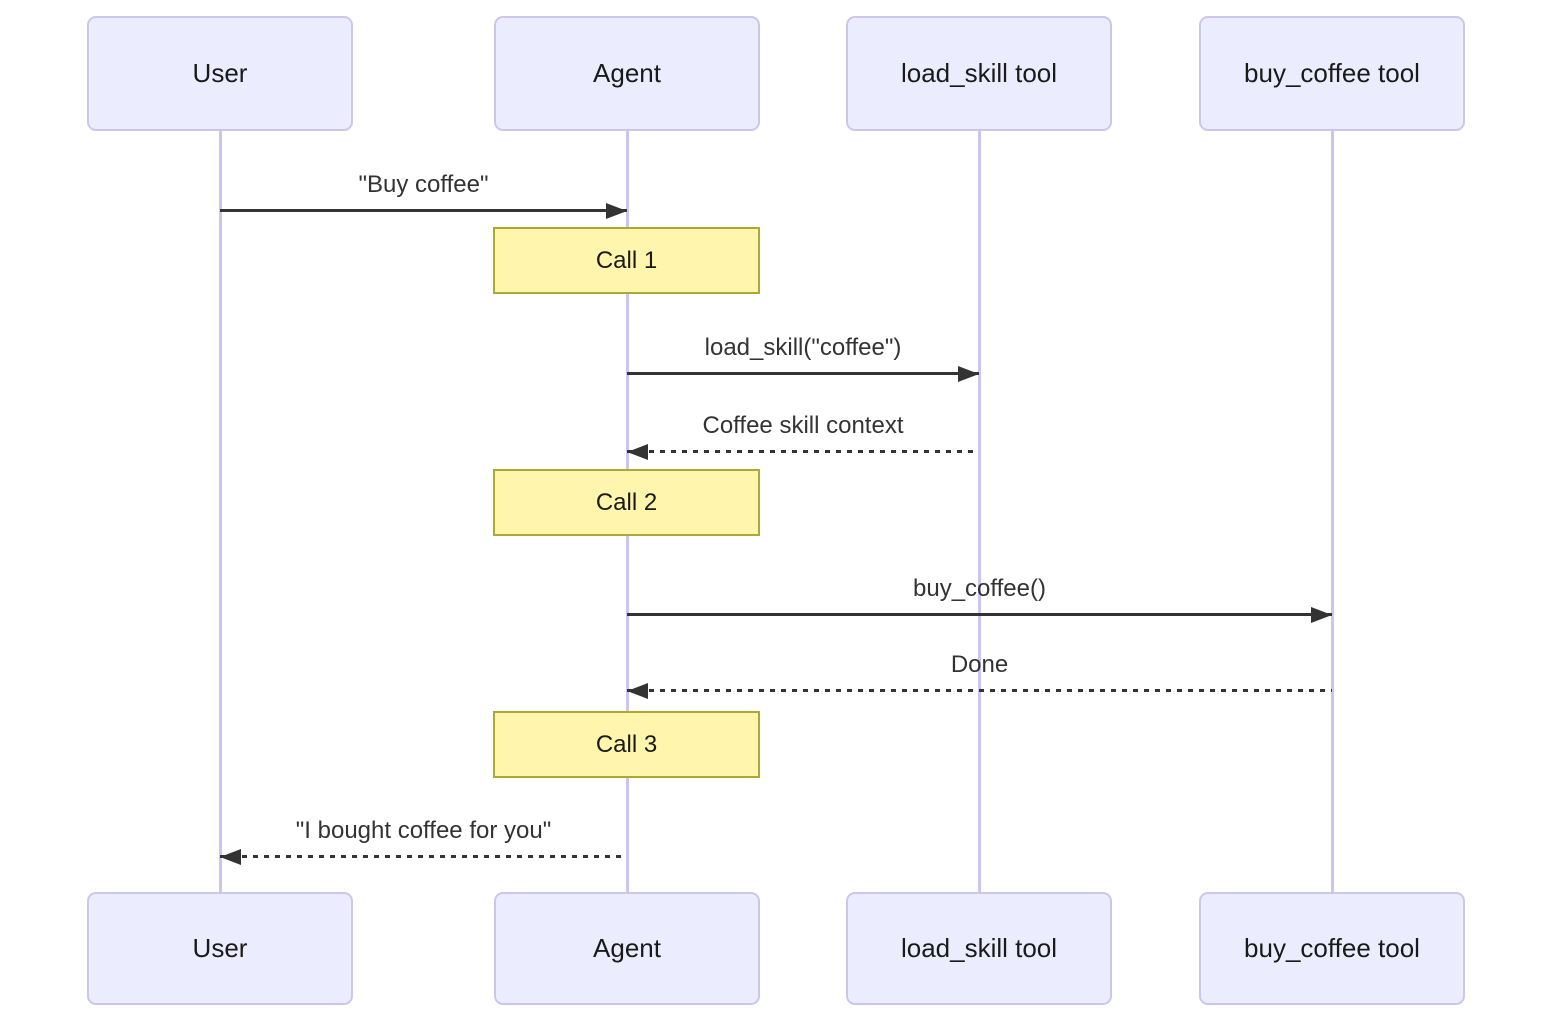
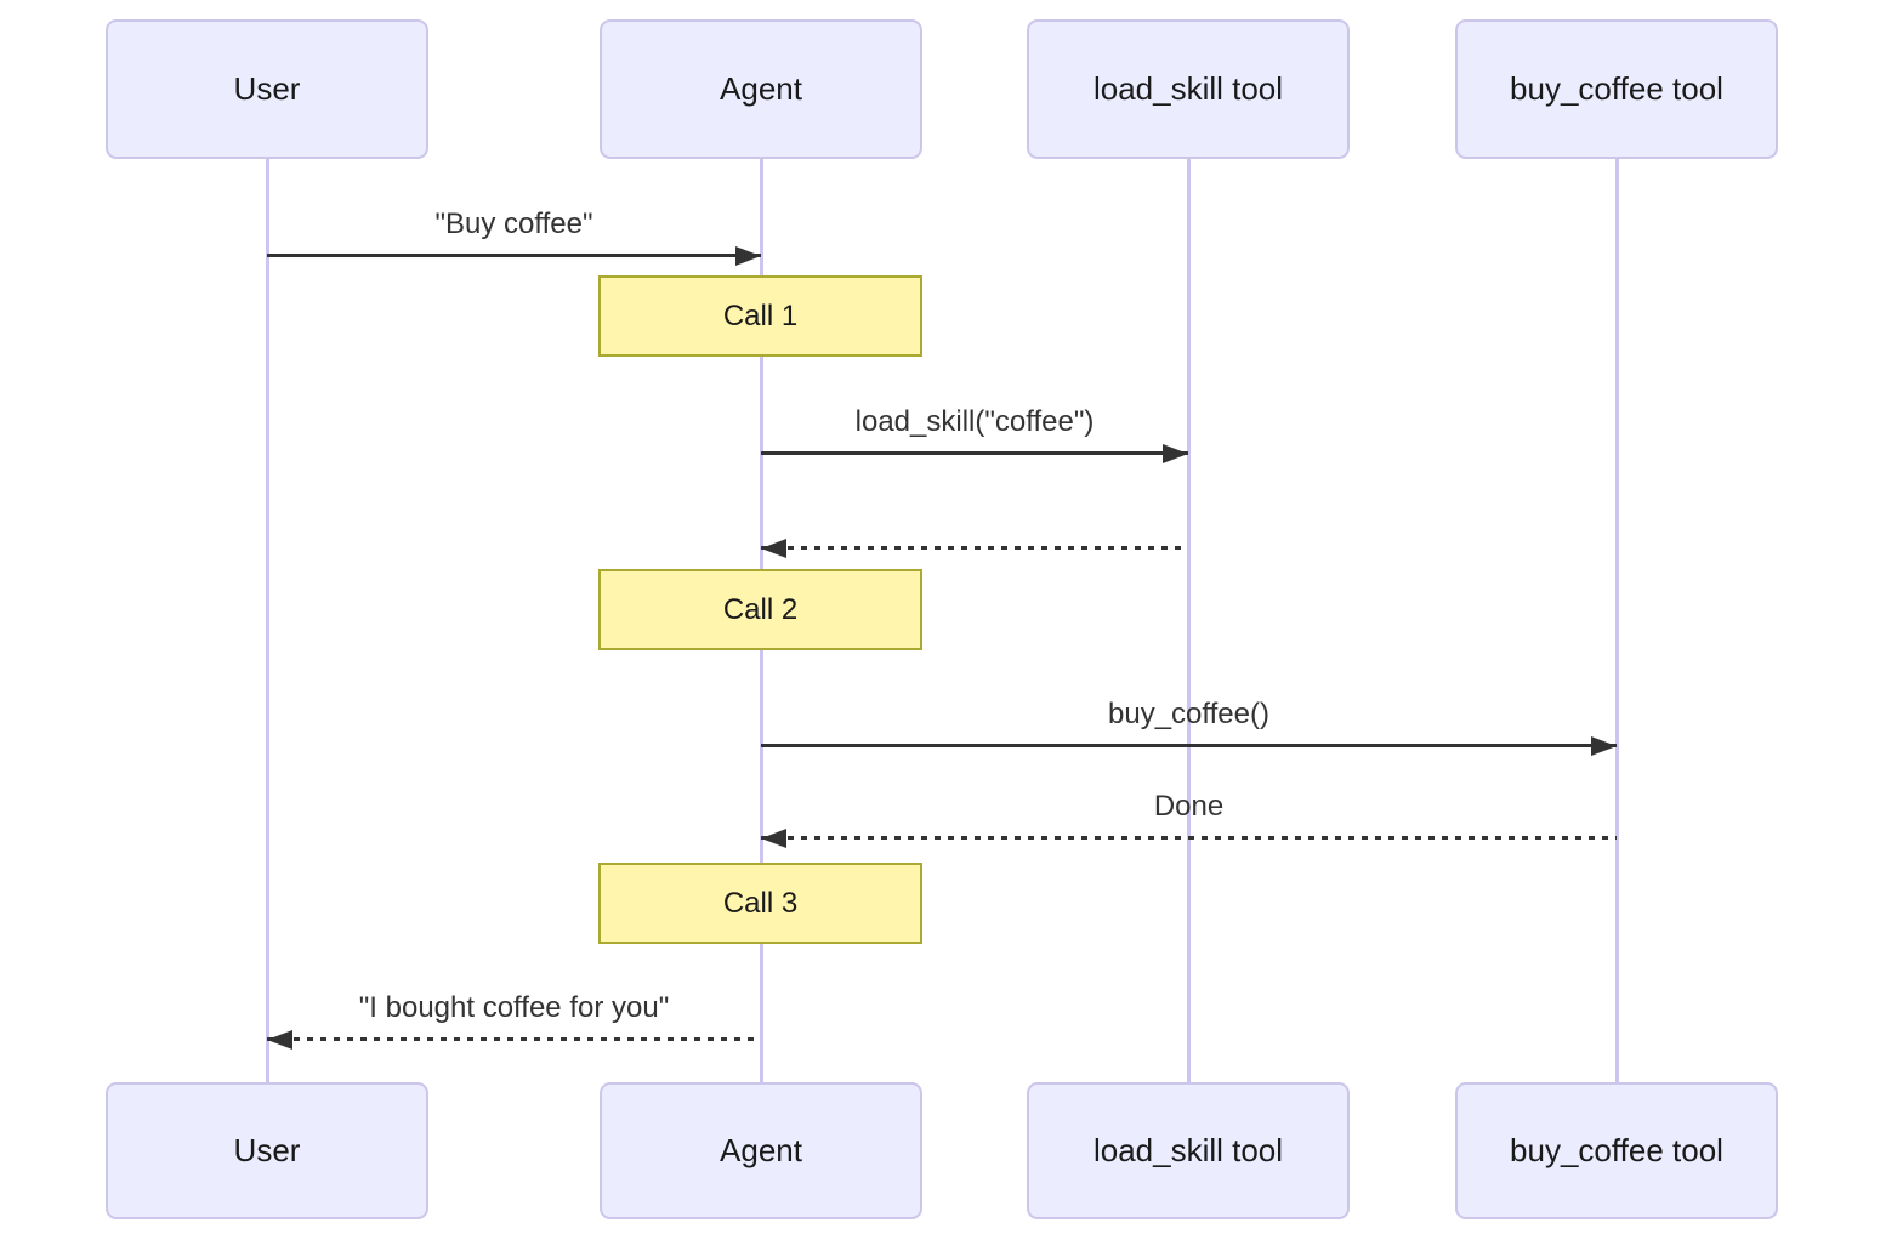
  User
  User
  Agent
  Agent
  load_skill tool
  load_skill tool
  buy_coffee tool
  buy_coffee tool
  "Buy coffee"
  Call 1
  load_skill("coffee")
- Coffee skill context
  Call 2
  buy_coffee()
  Done
  Call 3
  "I bought coffee for you"
